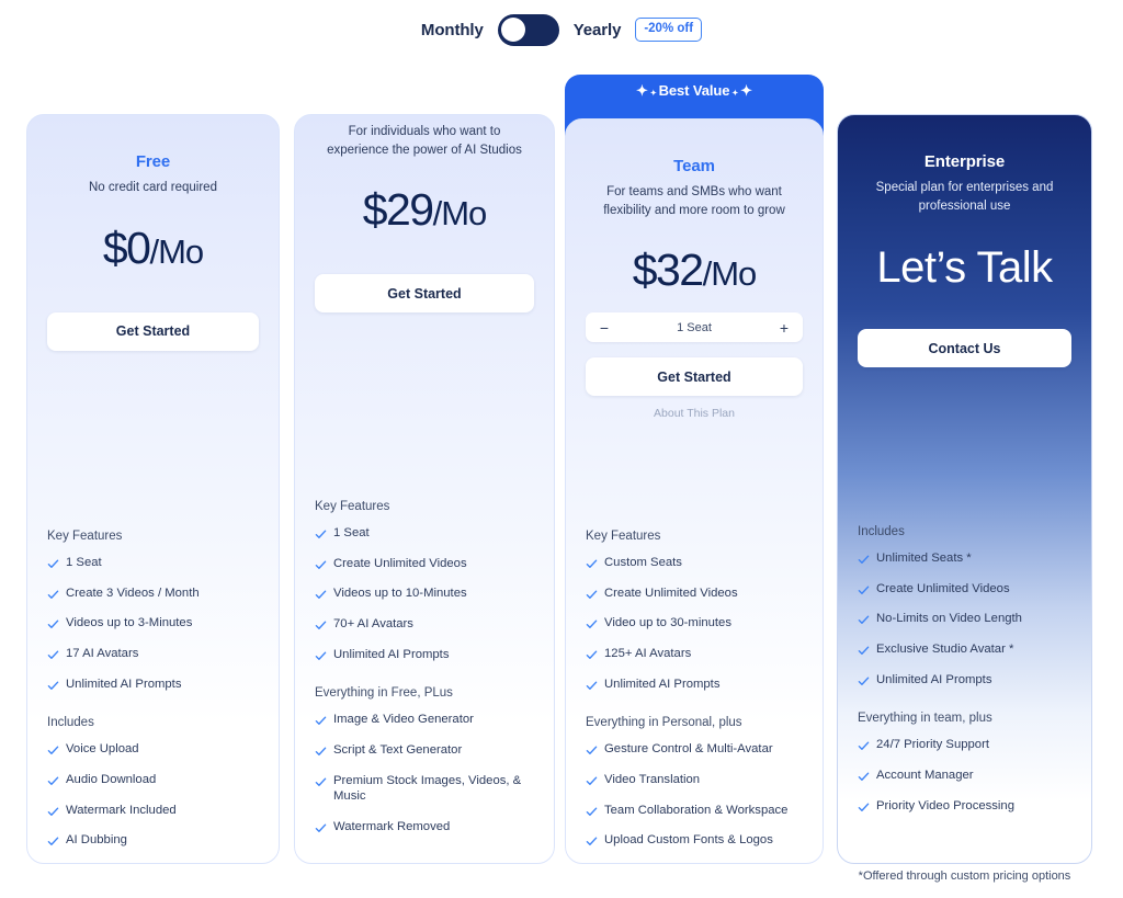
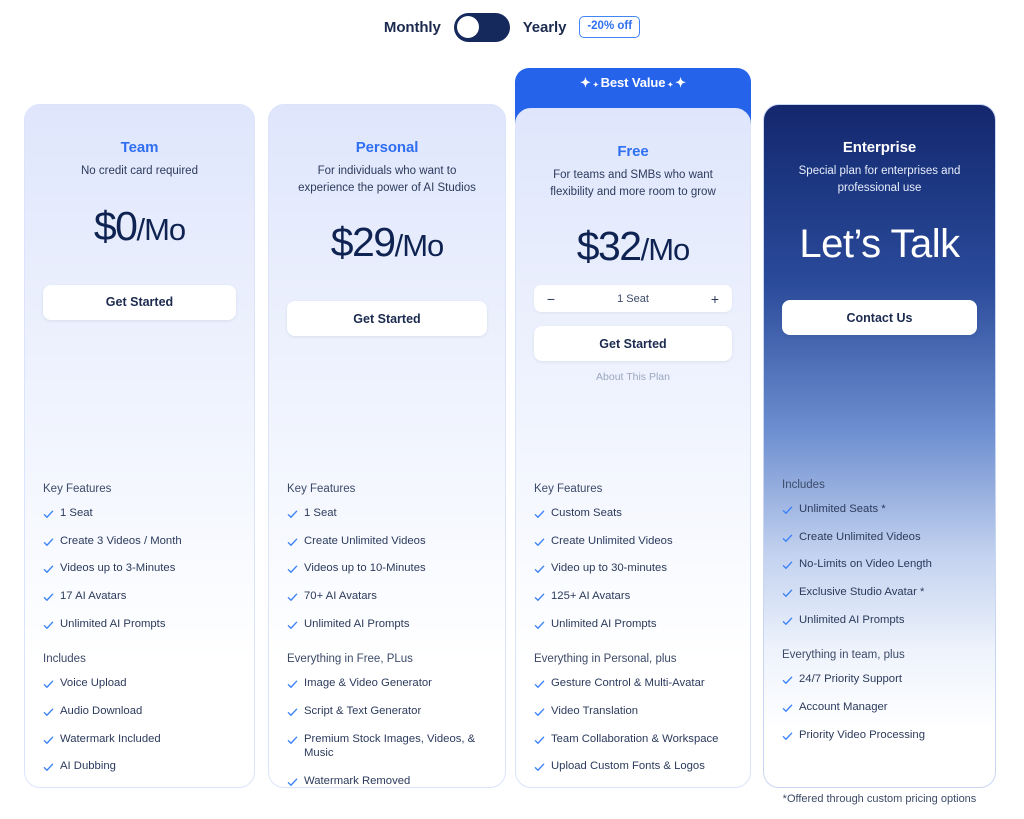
  Monthly
  Yearly
  -20% off
  ✦
  Best Value
  ✦
- Free
+ Team
  No credit card required
  $0/Mo
  Get Started
  Key Features
  1 Seat
  Create 3 Videos / Month
  Videos up to 3-Minutes
  17 AI Avatars
  Unlimited AI Prompts
  Includes
  Voice Upload
  Audio Download
  Watermark Included
  AI Dubbing
+ Personal
  For individuals who want to experience the power of AI Studios
  $29/Mo
  Get Started
  Key Features
  1 Seat
  Create Unlimited Videos
  Videos up to 10-Minutes
  70+ AI Avatars
  Unlimited AI Prompts
  Everything in Free, PLus
  Image & Video Generator
  Script & Text Generator
  Premium Stock Images, Videos, & Music
  Watermark Removed
- Team
+ Free
  For teams and SMBs who want flexibility and more room to grow
  $32/Mo
  −
  1 Seat
  +
  Get Started
  About This Plan
  Key Features
  Custom Seats
  Create Unlimited Videos
  Video up to 30-minutes
  125+ AI Avatars
  Unlimited AI Prompts
  Everything in Personal, plus
  Gesture Control & Multi-Avatar
  Video Translation
  Team Collaboration & Workspace
  Upload Custom Fonts & Logos
  Enterprise
  Special plan for enterprises and professional use
  Let’s Talk
  Contact Us
  Includes
  Unlimited Seats *
  Create Unlimited Videos
  No-Limits on Video Length
  Exclusive Studio Avatar *
  Unlimited AI Prompts
  Everything in team, plus
  24/7 Priority Support
  Account Manager
  Priority Video Processing
  *Offered through custom pricing options
